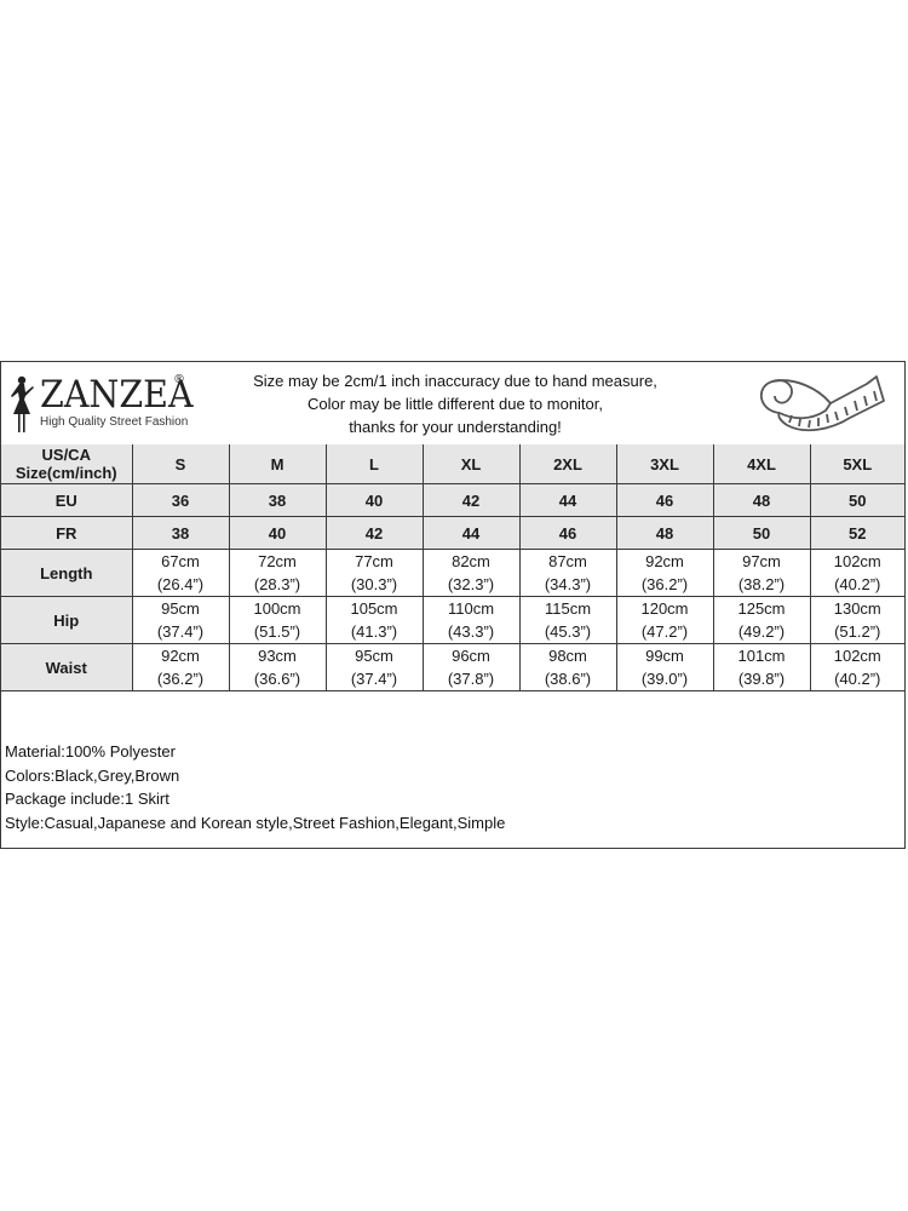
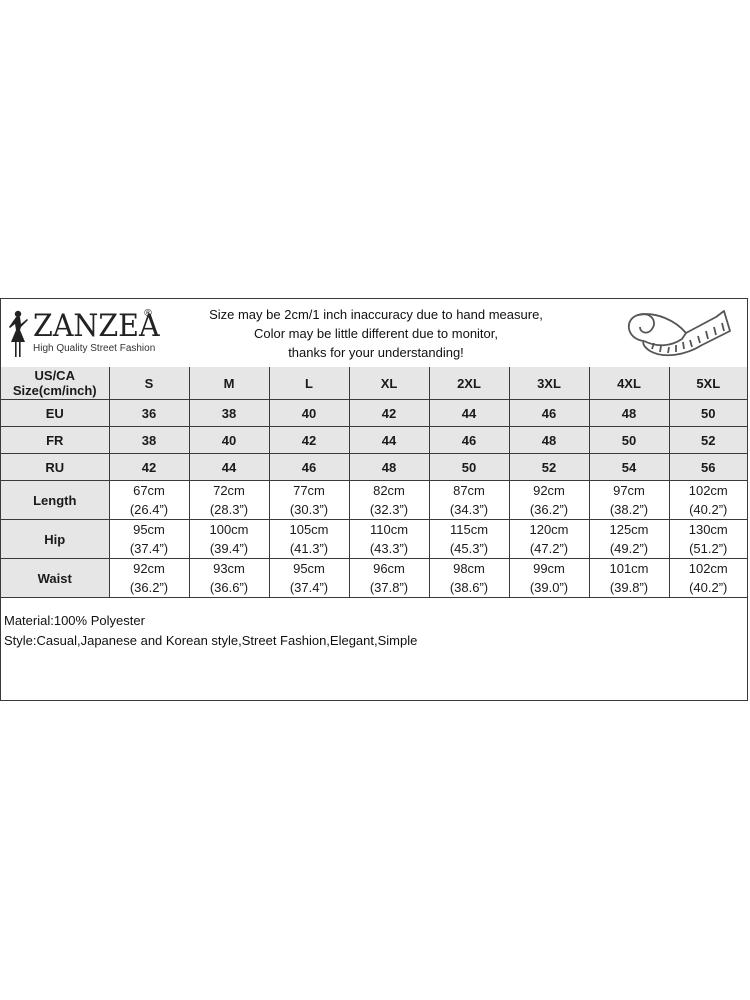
  ZANZEA
  ®
  High Quality Street Fashion
  Size may be 2cm/1 inch inaccuracy due to hand measure,
  Color may be little different due to monitor,
  thanks for your understanding!
  US/CA Size(cm/inch)	S	M	L	XL	2XL	3XL	4XL	5XL
  EU	36	38	40	42	44	46	48	50
  FR	38	40	42	44	46	48	50	52
+ RU	42	44	46	48	50	52	54	56
  Length	67cm(26.4”)	72cm(28.3”)	77cm(30.3”)	82cm(32.3”)	87cm(34.3”)	92cm(36.2”)	97cm(38.2”)	102cm(40.2”)
- Hip	95cm(37.4”)	100cm(51.5”)	105cm(41.3”)	110cm(43.3”)	115cm(45.3”)	120cm(47.2”)	125cm(49.2”)	130cm(51.2”)
+ Hip	95cm(37.4”)	100cm(39.4”)	105cm(41.3”)	110cm(43.3”)	115cm(45.3”)	120cm(47.2”)	125cm(49.2”)	130cm(51.2”)
  Waist	92cm(36.2”)	93cm(36.6”)	95cm(37.4”)	96cm(37.8”)	98cm(38.6”)	99cm(39.0”)	101cm(39.8”)	102cm(40.2”)
  Material:100% Polyester
- Colors:Black,Grey,Brown
- Package include:1 Skirt
  Style:Casual,Japanese and Korean style,Street Fashion,Elegant,Simple
